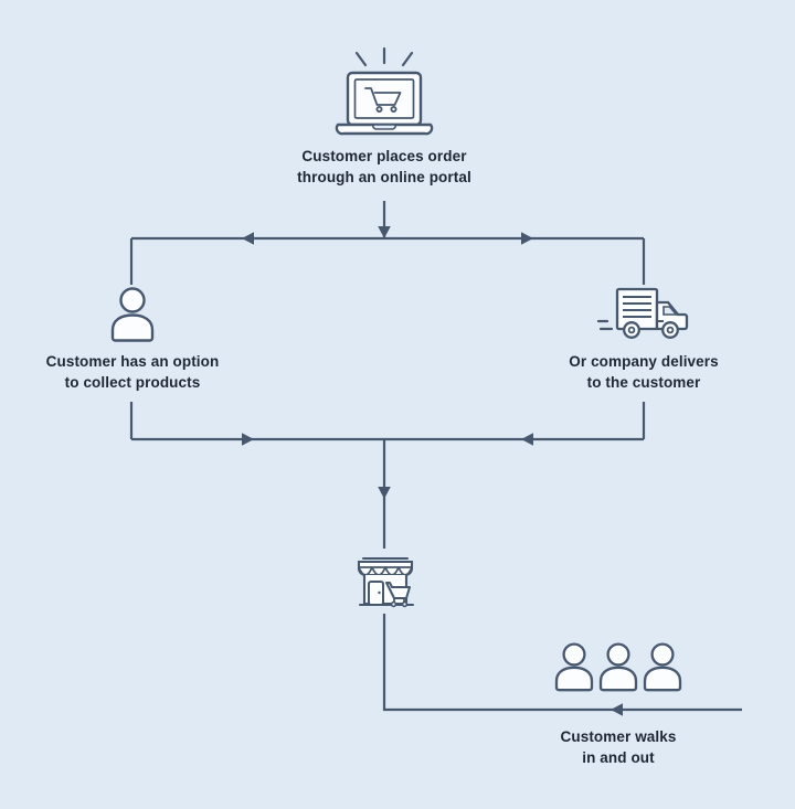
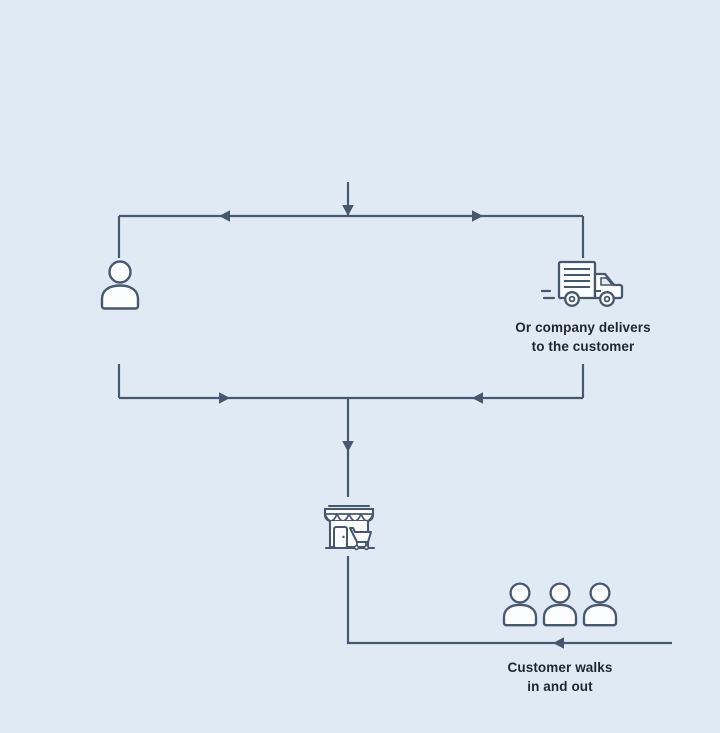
- Customer places order
- through an online portal
- Customer has an option
- to collect products
  Or company delivers
  to the customer
  Customer walks
  in and out
